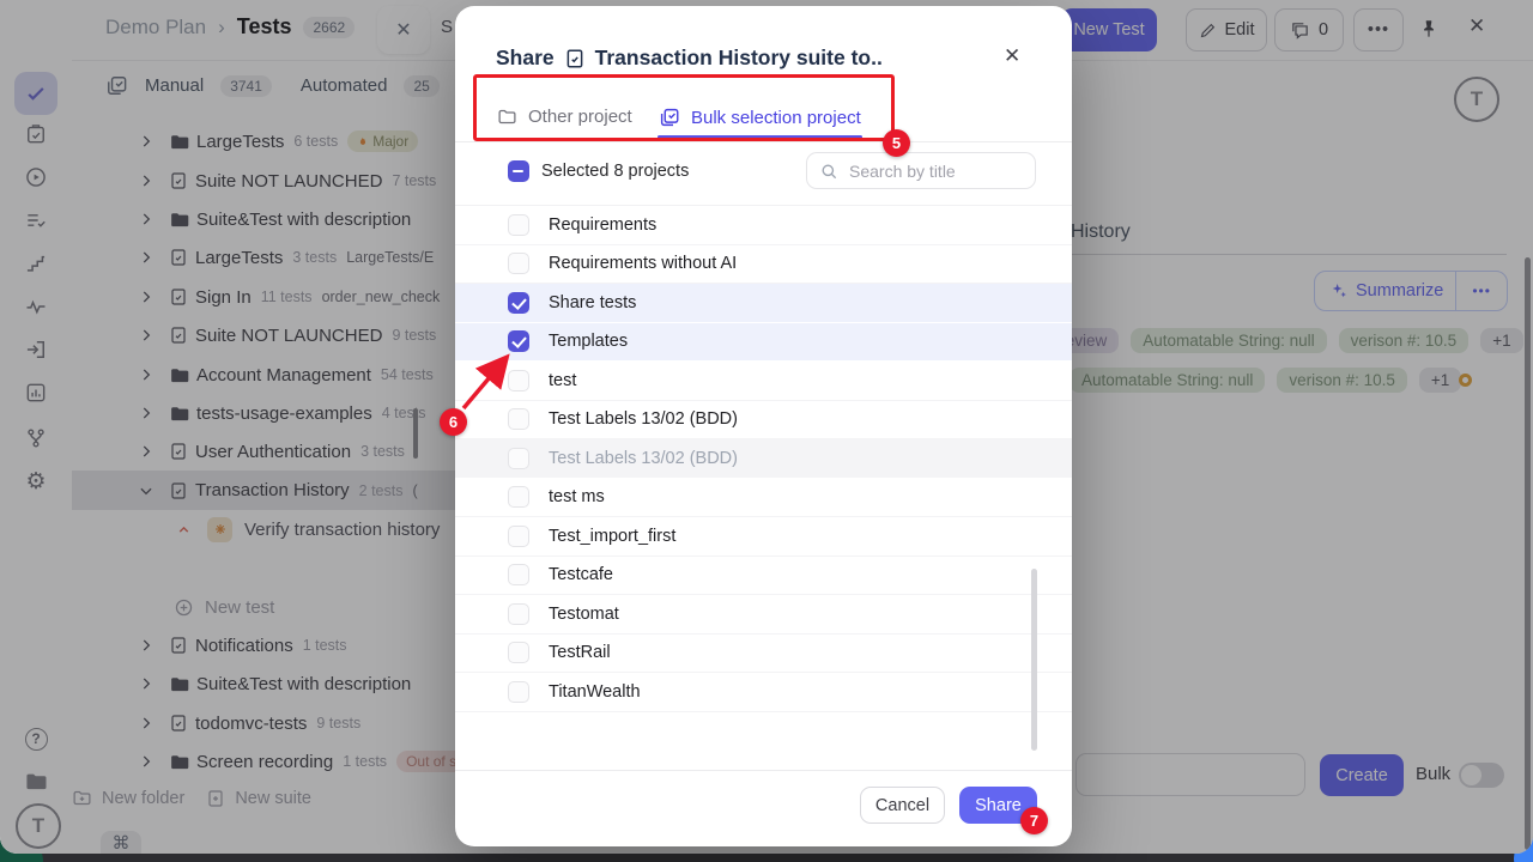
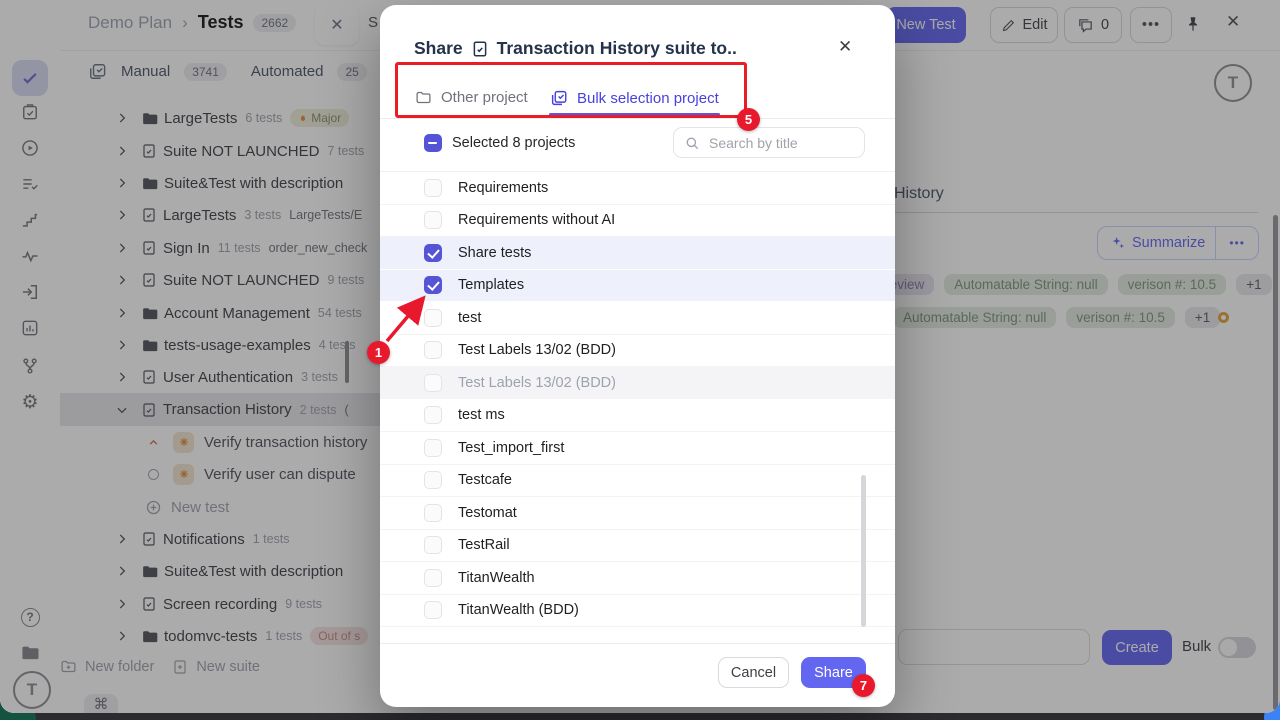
  Demo Plan
  ›
  Tests
  2662
  ✕
  S
  Manual
  3741
  Automated
  25
  New Test
  Edit
  0
  •••
  ✕
  T
  ⚙
  ?
  T
  LargeTests
  6 tests
  Major
  Suite NOT LAUNCHED
  7 tests
  Suite&Test with description
  LargeTests
  3 tests
  LargeTests/E
  Sign In
  11 tests
  order_new_check
  Suite NOT LAUNCHED
  9 tests
  Account Management
  54 tests
  tests-usage-examples
  4 tess
  User Authentication
  3 tests
  Transaction History
  2 tests
  (
  Verify transaction history
+ Verify user can dispute
  New test
  Notifications
  1 tests
  Suite&Test with description
- todomvc-tests
+ Screen recording
  9 tests
- Screen recording
+ todomvc-tests
  1 tests
  Out of s
  New folder
  New suite
  ⌘
  History
  Summarize
  •••
  Automatable String: null
  verison #: 10.5
  +1
  Automatable String: null
  verison #: 10.5
  +1
  Create
  Bulk
  Share
  Transaction History suite to..
  ✕
  Other project
  Bulk selection project
  Selected 8 projects
  Search by title
  Requirements
  Requirements without AI
  Share tests
  Templates
  test
  Test Labels 13/02 (BDD)
  Test Labels 13/02 (BDD)
  test ms
  Test_import_first
  Testcafe
  Testomat
  TestRail
  TitanWealth
+ TitanWealth (BDD)
  Cancel
  Share
  5
- 6
+ 1
  7
